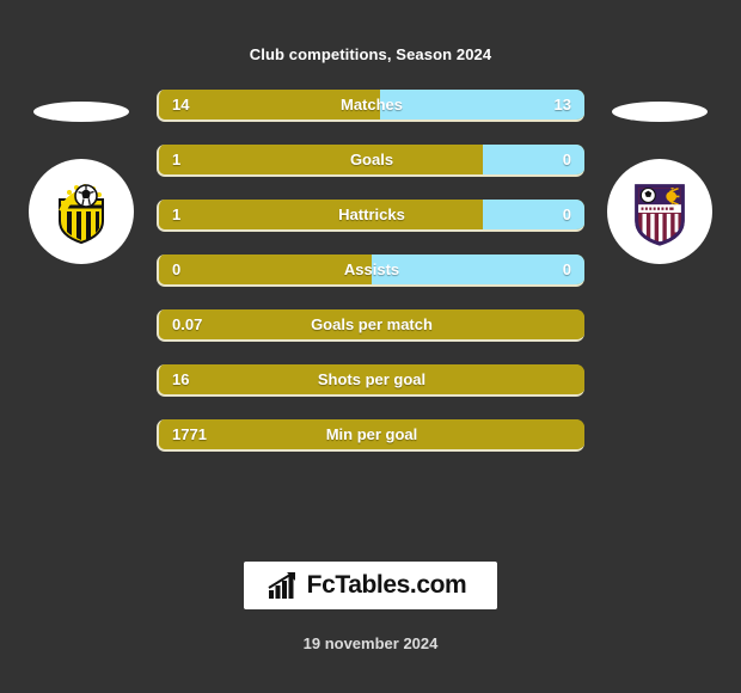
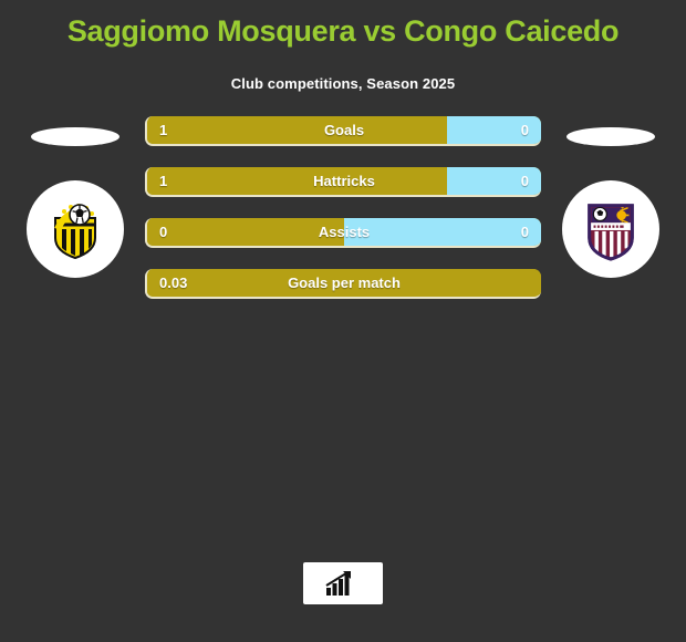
+ Saggiomo Mosquera vs Congo Caicedo
- Club competitions, Season 2024
+ Club competitions, Season 2025
- 14
- Matches
- 13
  1
  Goals
  0
  1
  Hattricks
  0
  0
  Assists
  0
- 0.07
+ 0.03
  Goals per match
- 16
- Shots per goal
- 1771
- Min per goal
- FcTables.com
- 19 november 2024
